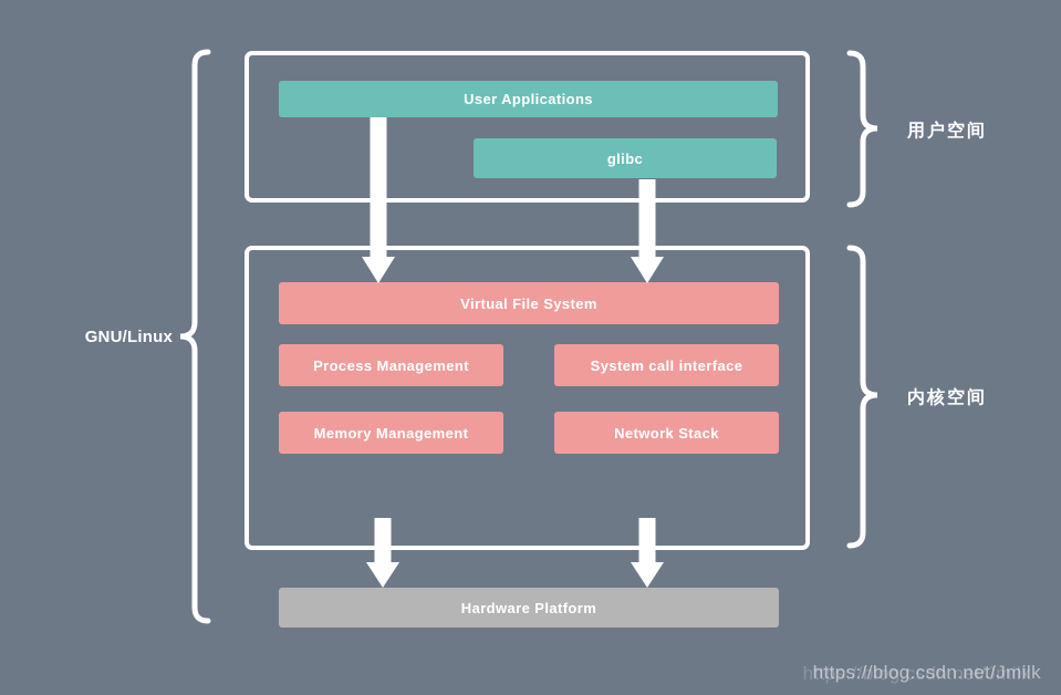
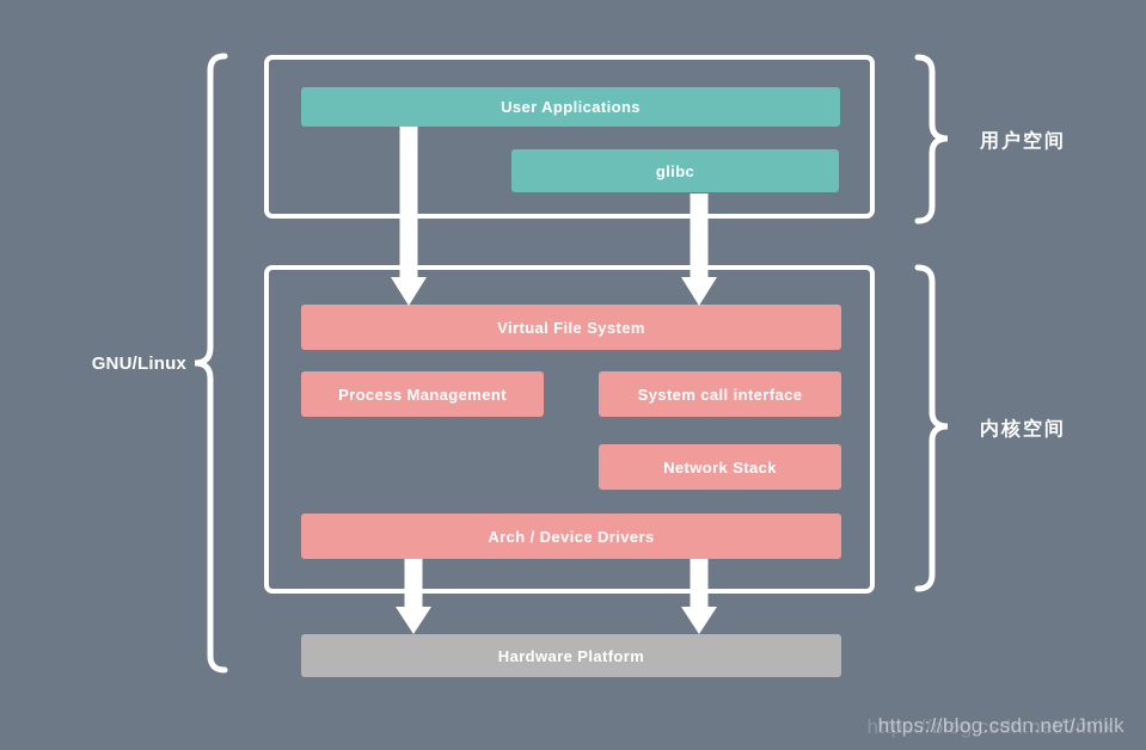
  User Applications
  glibc
  Virtual File System
  Process Management
  System call interface
- Memory Management
  Network Stack
+ Arch / Device Drivers
  Hardware Platform
  GNU/Linux
  用户空间
  内核空间
  https://blog.csdn.net/Jmilk
